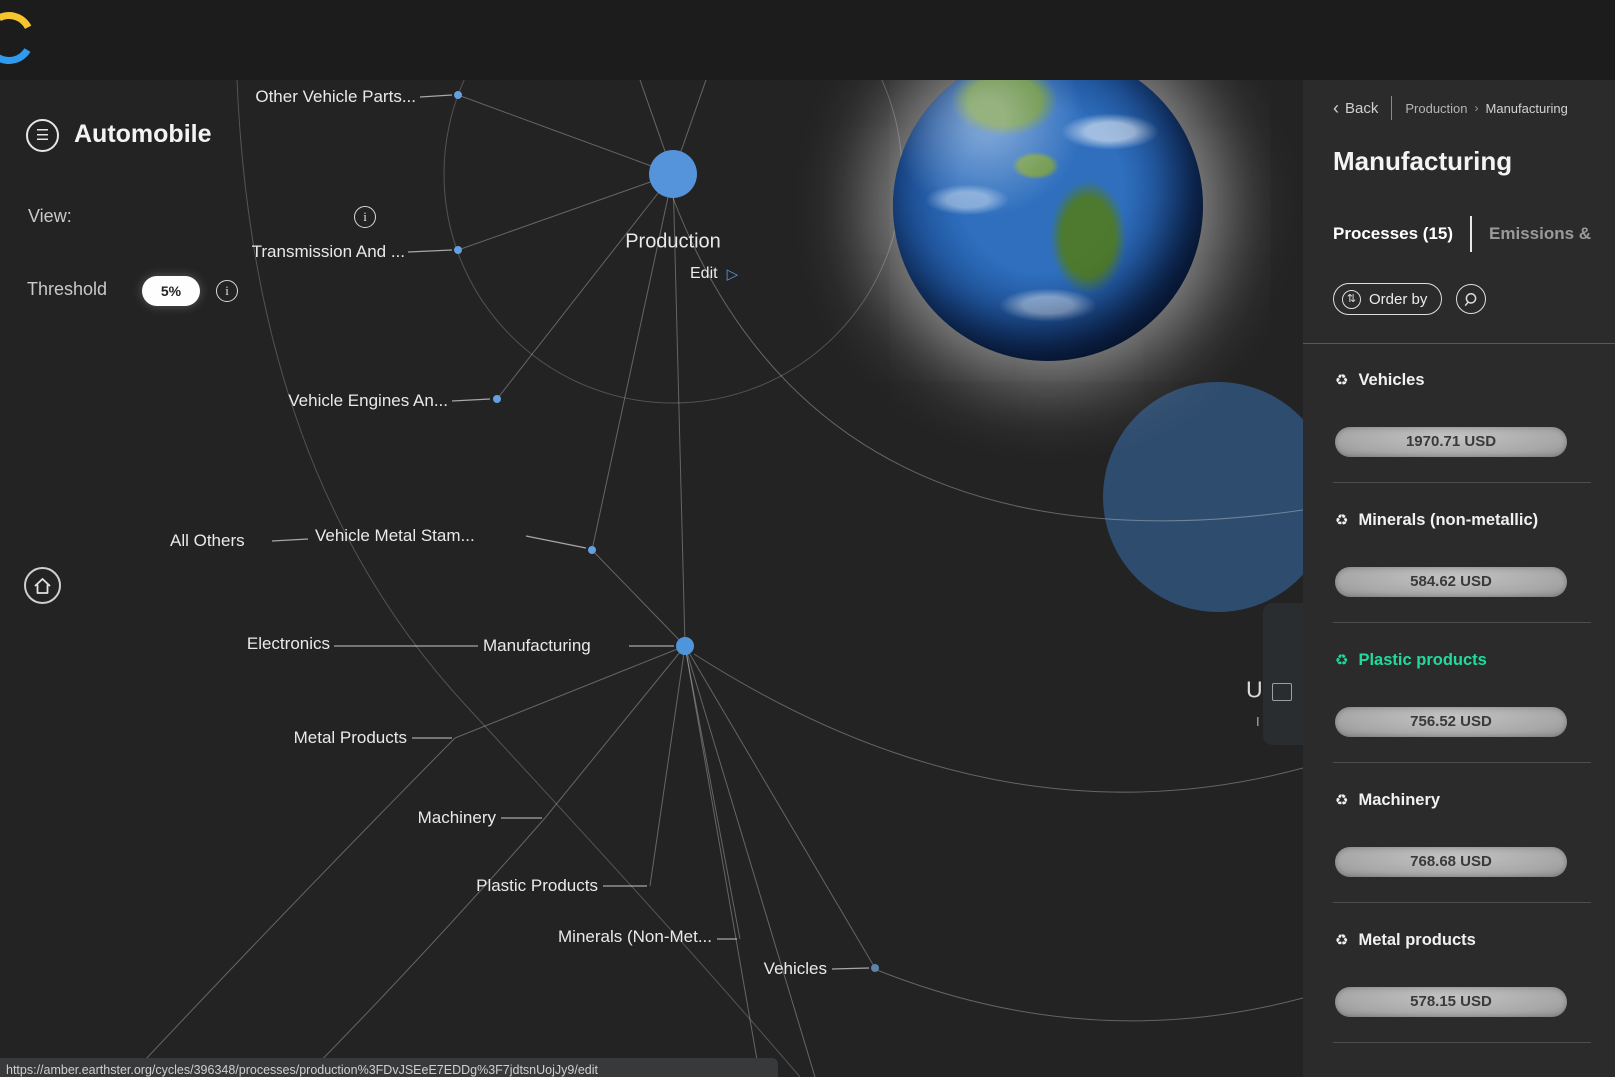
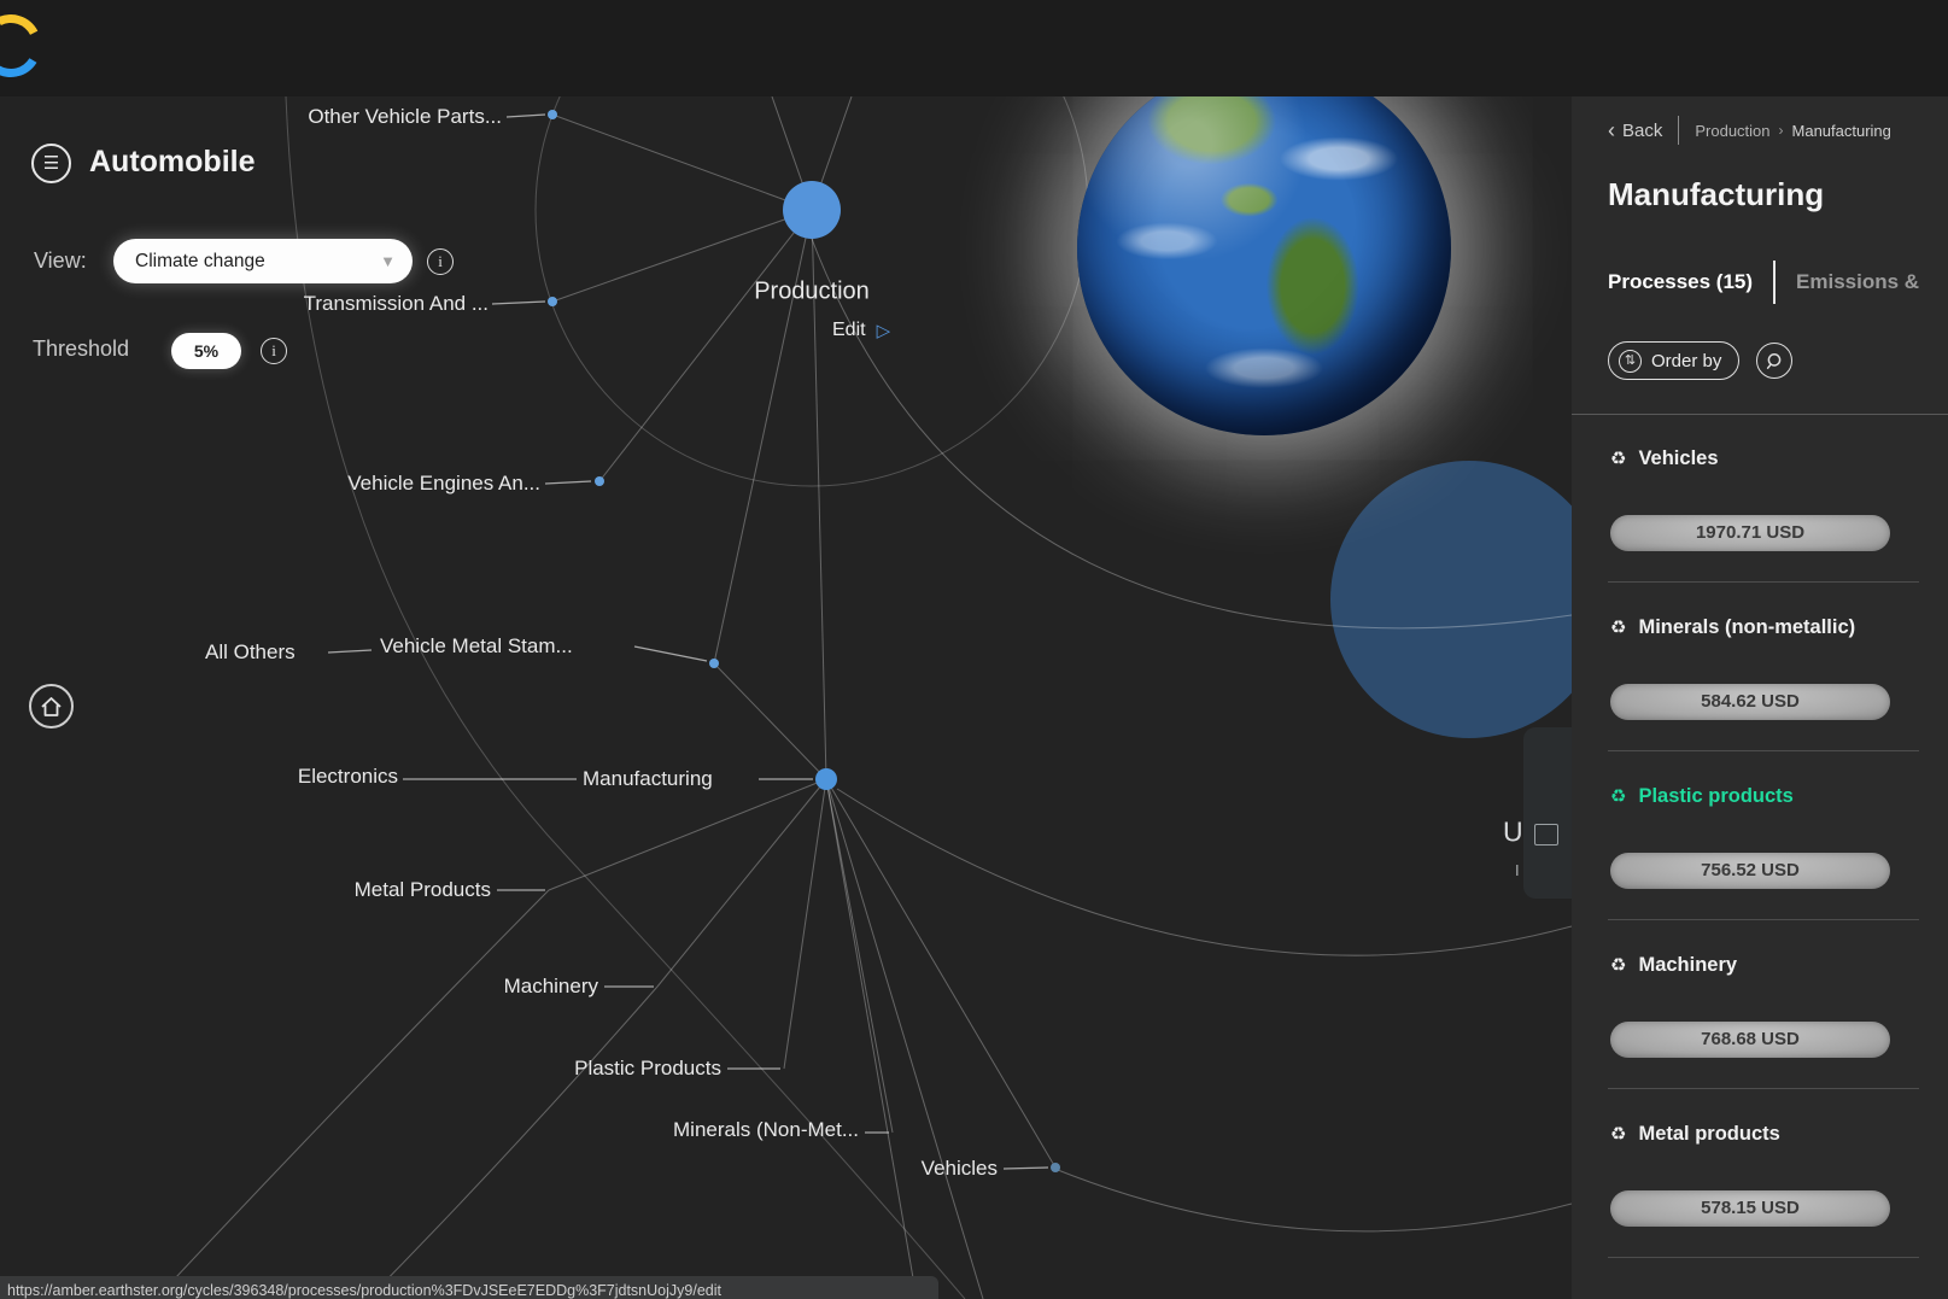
  Other Vehicle Parts...
  Transmission And ...
  Vehicle Engines An...
  All Others
  Vehicle Metal Stam...
  Electronics
  Manufacturing
  Metal Products
  Machinery
  Plastic Products
  Minerals (Non-Met...
  Vehicles
  Production
  Edit
  ▷
  ☰
  Automobile
  View:
+ Climate change
+ ▼
  i
  Threshold
  5%
  i
  U
  I
  https://amber.earthster.org/cycles/396348/processes/production%3FDvJSEeE7EDDg%3F7jdtsnUojJy9/edit
  ‹
  Back
  Production
  ›
  Manufacturing
  Manufacturing
  Processes (15)
  Emissions &
  ⇅
  Order by
  ♻
  Vehicles
  1970.71 USD
  ♻
  Minerals (non-metallic)
  584.62 USD
  ♻
  Plastic products
  756.52 USD
  ♻
  Machinery
  768.68 USD
  ♻
  Metal products
  578.15 USD
